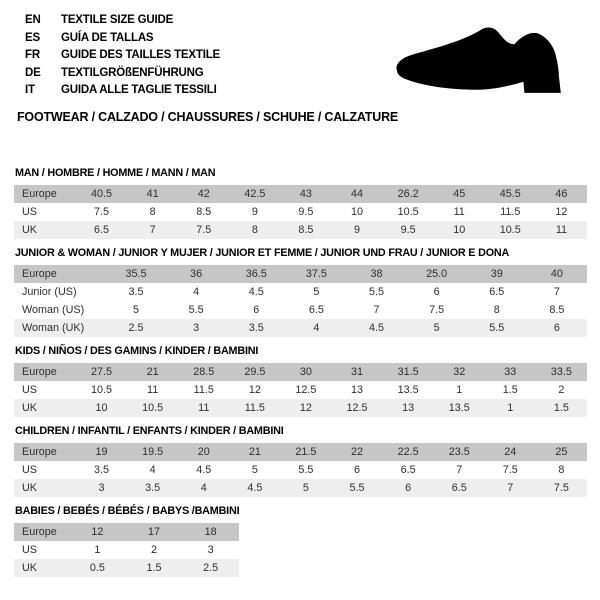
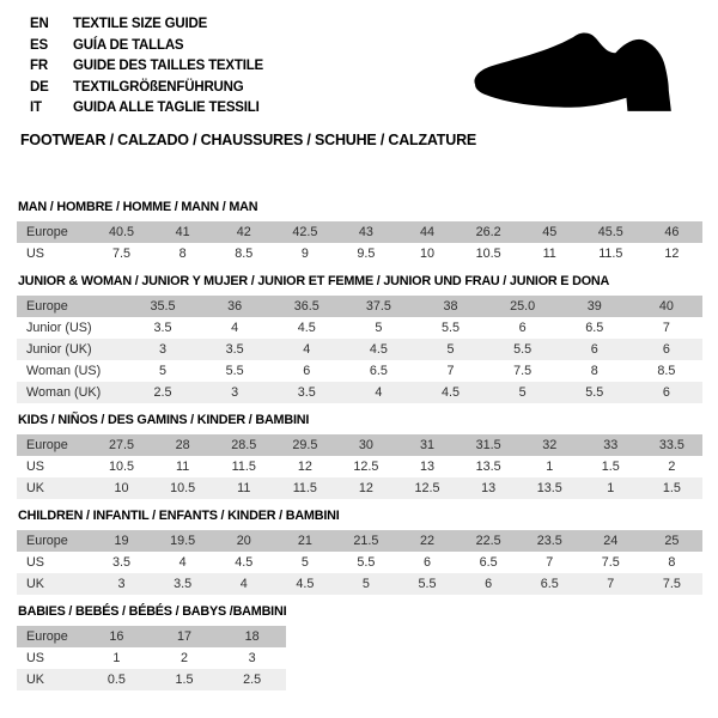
  EN
  TEXTILE SIZE GUIDE
  ES
  GUÍA DE TALLAS
  FR
  GUIDE DES TAILLES TEXTILE
  DE
  TEXTILGRÖßENFÜHRUNG
  IT
  GUIDA ALLE TAGLIE TESSILI
  FOOTWEAR / CALZADO / CHAUSSURES / SCHUHE / CALZATURE
  MAN / HOMBRE / HOMME / MANN / MAN
  Europe	40.5	41	42	42.5	43	44	26.2	45	45.5	46
  US	7.5	8	8.5	9	9.5	10	10.5	11	11.5	12
- UK	6.5	7	7.5	8	8.5	9	9.5	10	10.5	11
  JUNIOR & WOMAN / JUNIOR Y MUJER / JUNIOR ET FEMME / JUNIOR UND FRAU / JUNIOR E DONA
  Europe	35.5	36	36.5	37.5	38	25.0	39	40
  Junior (US)	3.5	4	4.5	5	5.5	6	6.5	7
+ Junior (UK)	3	3.5	4	4.5	5	5.5	6	6
  Woman (US)	5	5.5	6	6.5	7	7.5	8	8.5
  Woman (UK)	2.5	3	3.5	4	4.5	5	5.5	6
  KIDS / NIÑOS / DES GAMINS / KINDER / BAMBINI
- Europe	27.5	21	28.5	29.5	30	31	31.5	32	33	33.5
+ Europe	27.5	28	28.5	29.5	30	31	31.5	32	33	33.5
  US	10.5	11	11.5	12	12.5	13	13.5	1	1.5	2
  UK	10	10.5	11	11.5	12	12.5	13	13.5	1	1.5
  CHILDREN / INFANTIL / ENFANTS / KINDER / BAMBINI
  Europe	19	19.5	20	21	21.5	22	22.5	23.5	24	25
  US	3.5	4	4.5	5	5.5	6	6.5	7	7.5	8
  UK	3	3.5	4	4.5	5	5.5	6	6.5	7	7.5
  BABIES / BEBÉS / BÉBÉS / BABYS /BAMBINI
- Europe	12	17	18
+ Europe	16	17	18
  US	1	2	3
  UK	0.5	1.5	2.5
